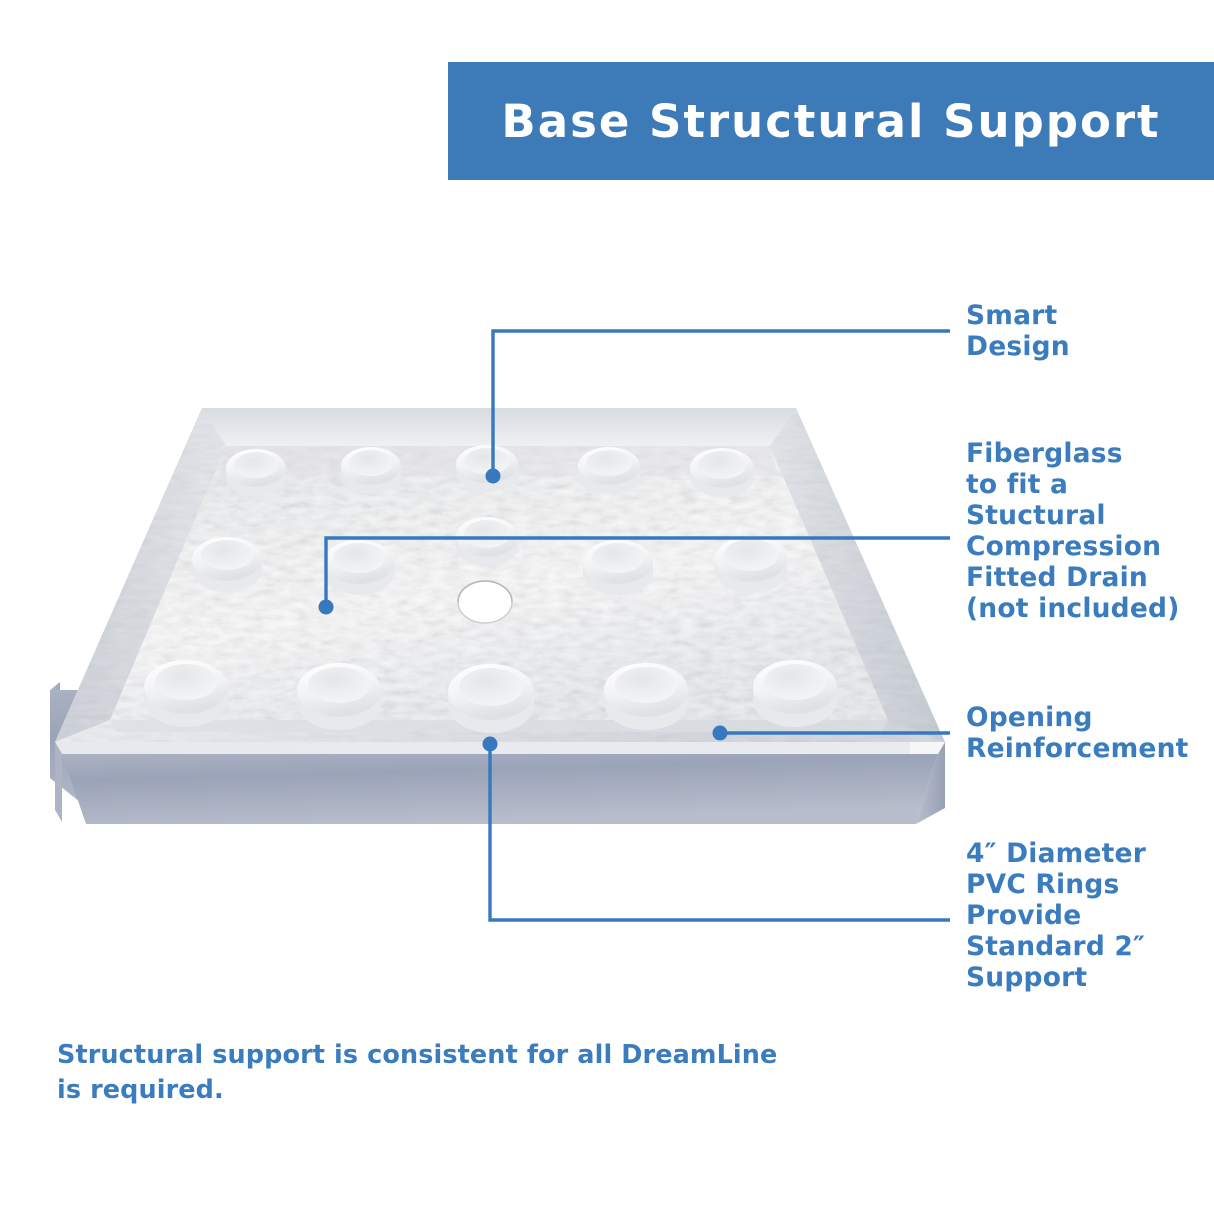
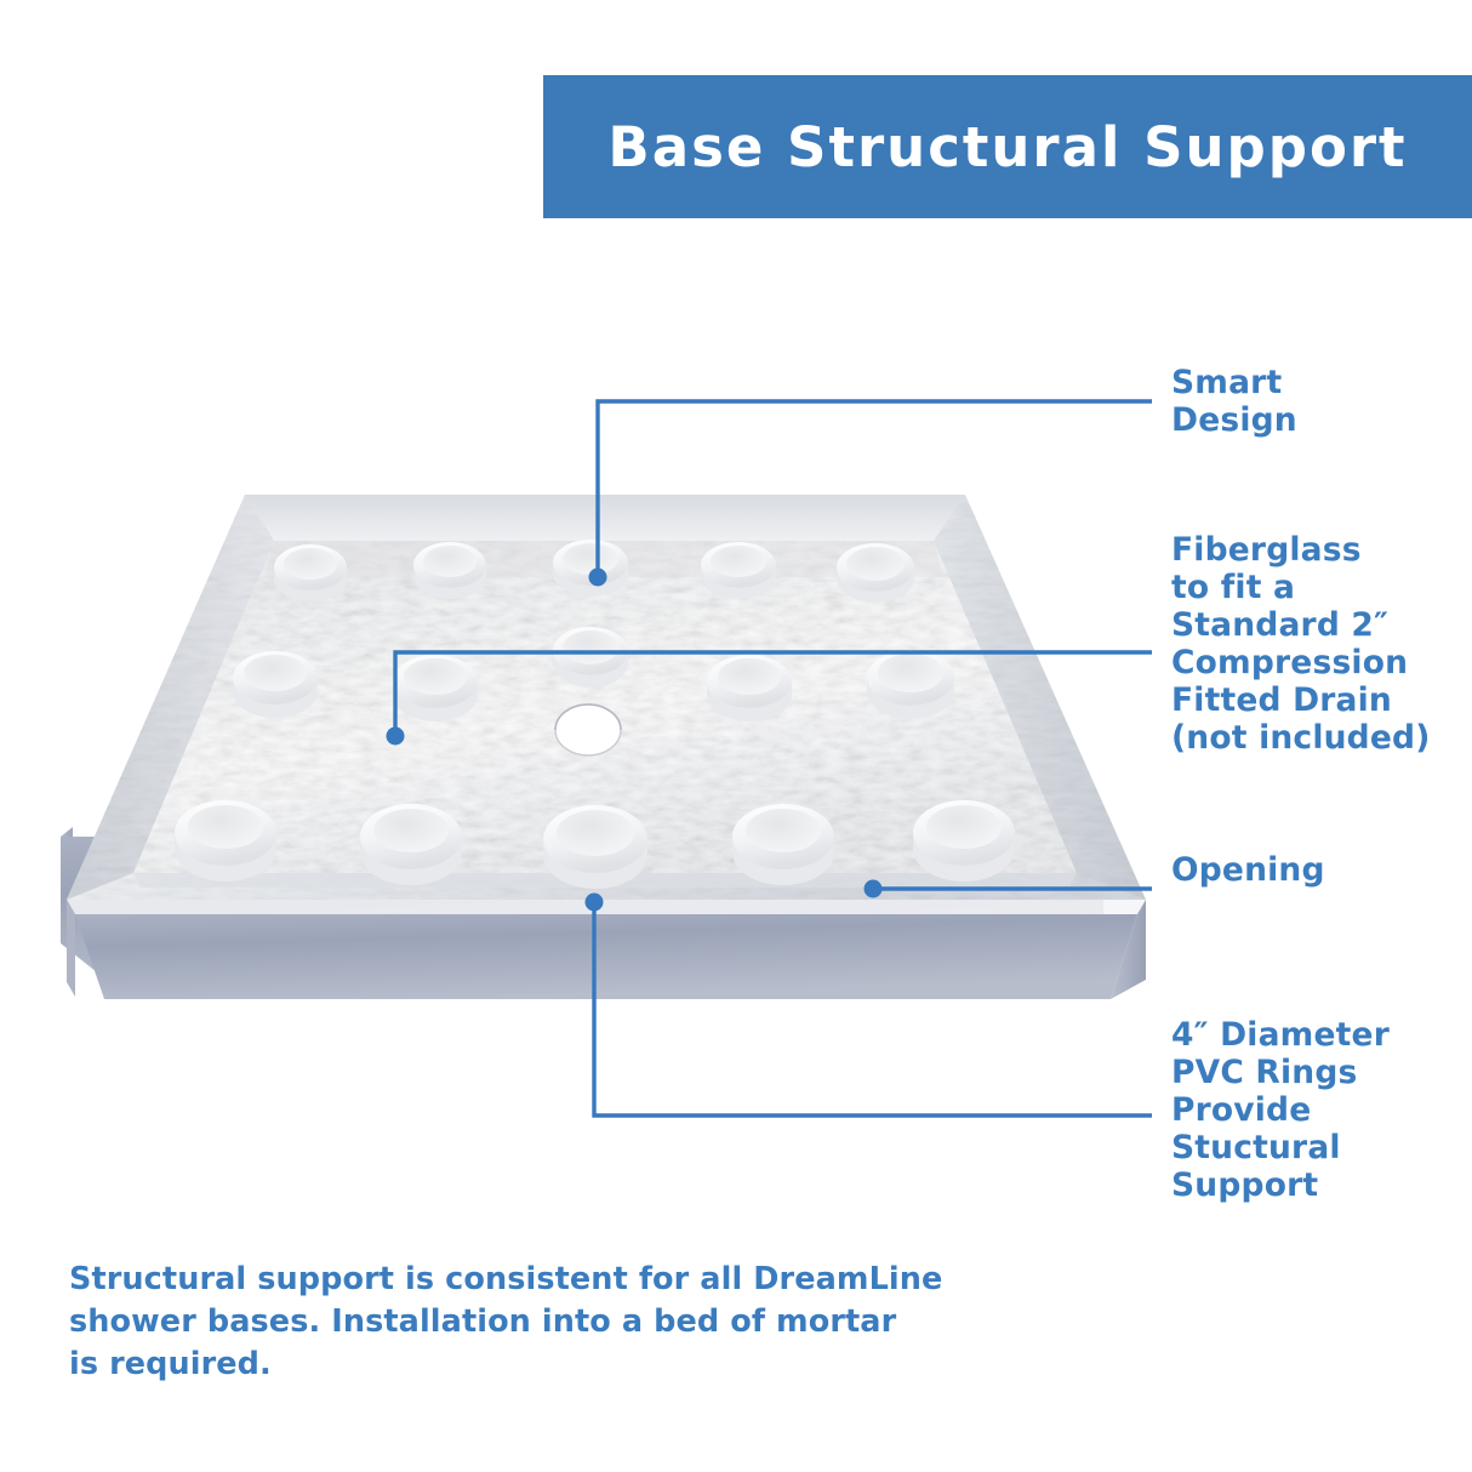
  Base Structural Support
  Smart
  Design
  Fiberglass
  to fit a
- Stuctural
+ Standard 2″
  Compression
  Fitted Drain
  (not included)
  Opening
- Reinforcement
  4″ Diameter
  PVC Rings
  Provide
- Standard 2″
+ Stuctural
  Support
  Structural support is consistent for all DreamLine
+ shower bases. Installation into a bed of mortar
  is required.
